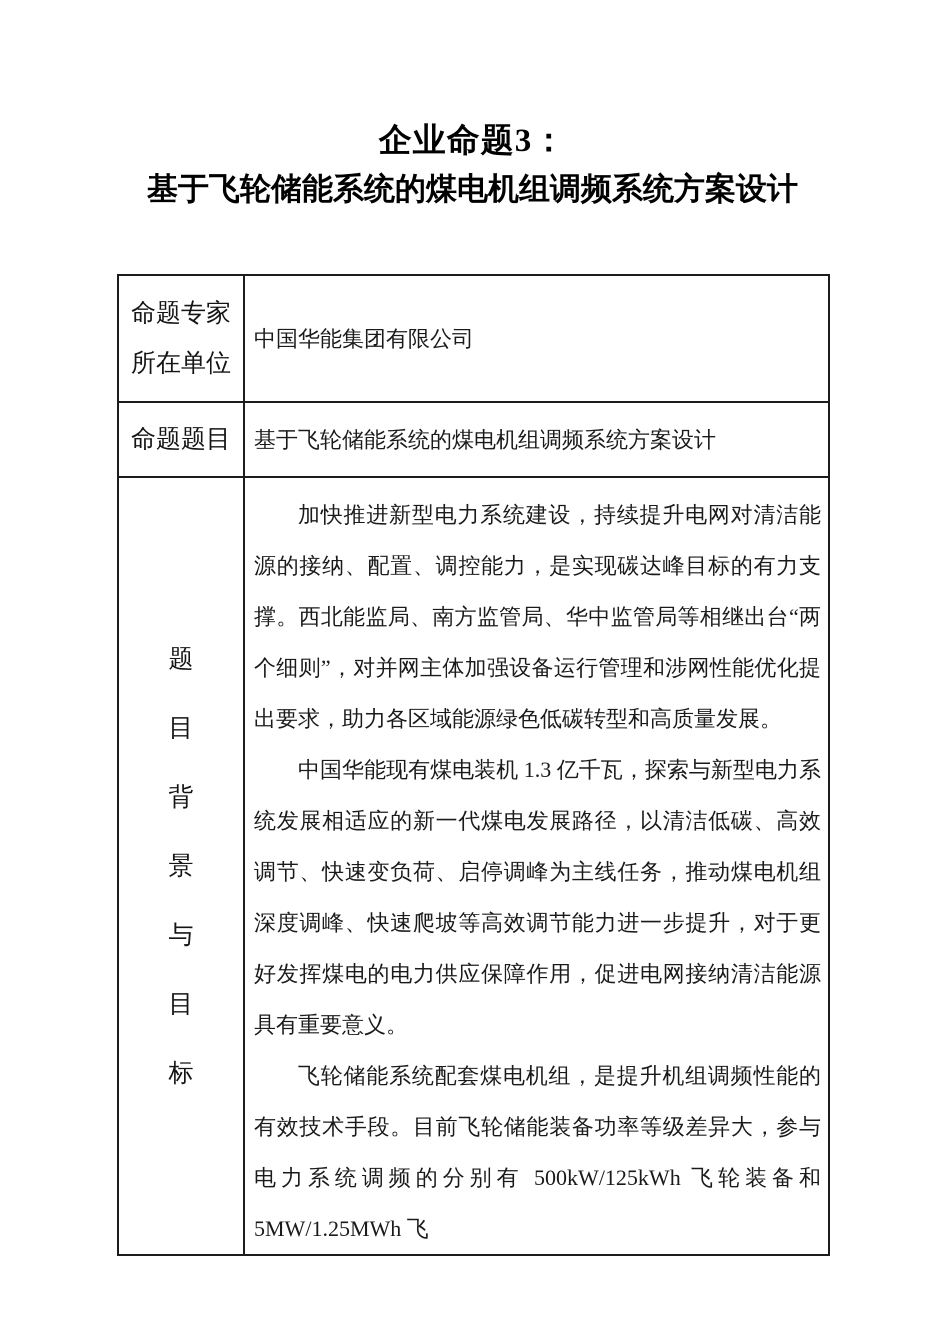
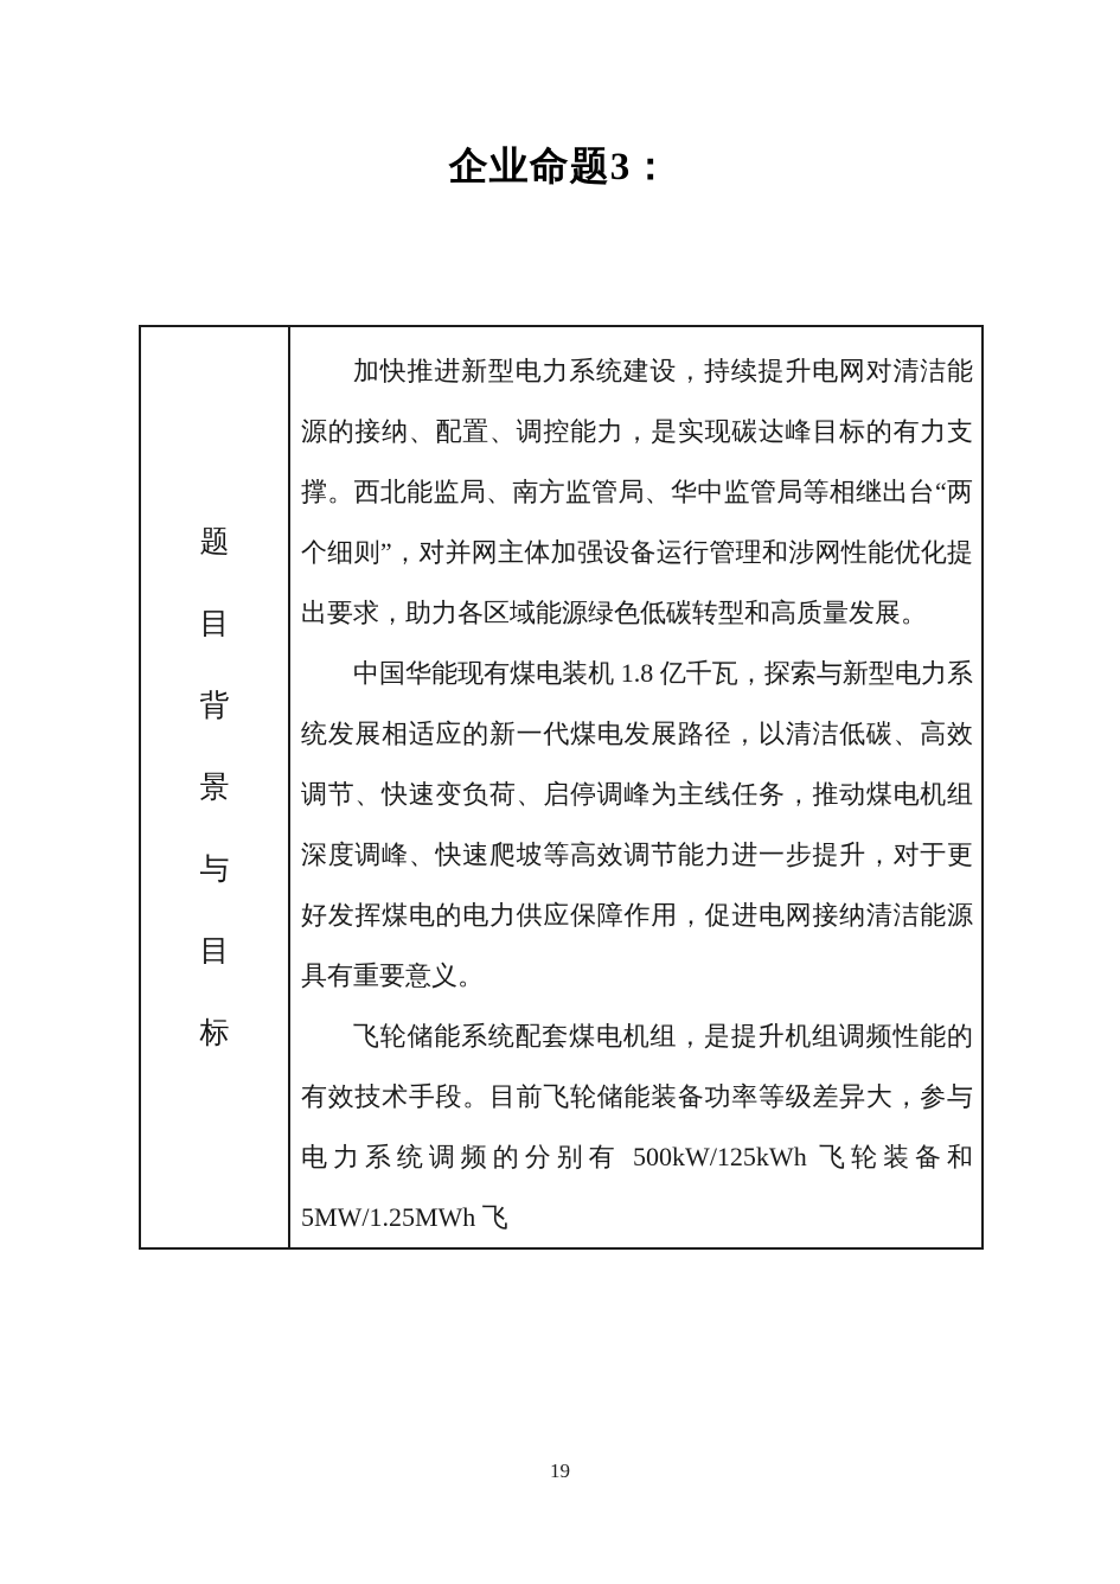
  企业命题3：
- 基于飞轮储能系统的煤电机组调频系统方案设计
- 命题专家 所在单位	中国华能集团有限公司
- 命题题目	基于飞轮储能系统的煤电机组调频系统方案设计
- 题 目 背 景 与 目 标	加快推进新型电力系统建设，持续提升电网对清洁能源的接纳、配置、调控能力，是实现碳达峰目标的有力支撑。西北能监局、南方监管局、华中监管局等相继出台“两个细则”，对并网主体加强设备运行管理和涉网性能优化提出要求，助力各区域能源绿色低碳转型和高质量发展。 中国华能现有煤电装机 1.3 亿千瓦，探索与新型电力系统发展相适应的新一代煤电发展路径，以清洁低碳、高效调节、快速变负荷、启停调峰为主线任务，推动煤电机组深度调峰、快速爬坡等高效调节能力进一步提升，对于更好发挥煤电的电力供应保障作用，促进电网接纳清洁能源具有重要意义。 飞轮储能系统配套煤电机组，是提升机组调频性能的有效技术手段。目前飞轮储能装备功率等级差异大，参与电力系统调频的分别有 500kW/125kWh 飞轮装备和 5MW/1.25MWh 飞
+ 题 目 背 景 与 目 标	加快推进新型电力系统建设，持续提升电网对清洁能源的接纳、配置、调控能力，是实现碳达峰目标的有力支撑。西北能监局、南方监管局、华中监管局等相继出台“两个细则”，对并网主体加强设备运行管理和涉网性能优化提出要求，助力各区域能源绿色低碳转型和高质量发展。 中国华能现有煤电装机 1.8 亿千瓦，探索与新型电力系统发展相适应的新一代煤电发展路径，以清洁低碳、高效调节、快速变负荷、启停调峰为主线任务，推动煤电机组深度调峰、快速爬坡等高效调节能力进一步提升，对于更好发挥煤电的电力供应保障作用，促进电网接纳清洁能源具有重要意义。 飞轮储能系统配套煤电机组，是提升机组调频性能的有效技术手段。目前飞轮储能装备功率等级差异大，参与电力系统调频的分别有 500kW/125kWh 飞轮装备和 5MW/1.25MWh 飞
+ 19
